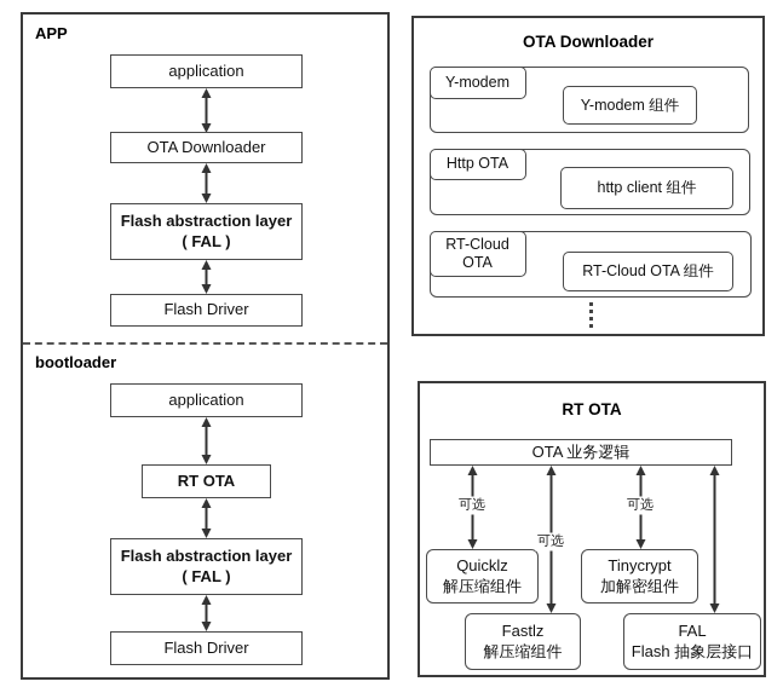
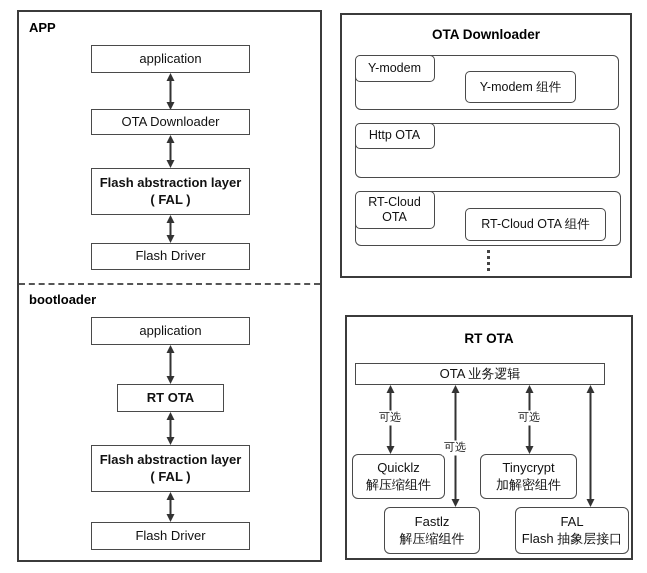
  APP
  application
  OTA Downloader
  Flash abstraction layer
  ( FAL )
  Flash Driver
  bootloader
  application
  RT OTA
  Flash abstraction layer
  ( FAL )
  Flash Driver
  OTA Downloader
  Y-modem
  Y-modem 组件
  Http OTA
- http client 组件
  RT-Cloud OTA
  RT-Cloud OTA 组件
  RT OTA
  OTA 业务逻辑
  可选
  可选
  可选
  Quicklz
  解压缩组件
  Tinycrypt
  加解密组件
  Fastlz
  解压缩组件
  FAL
  Flash 抽象层接口
